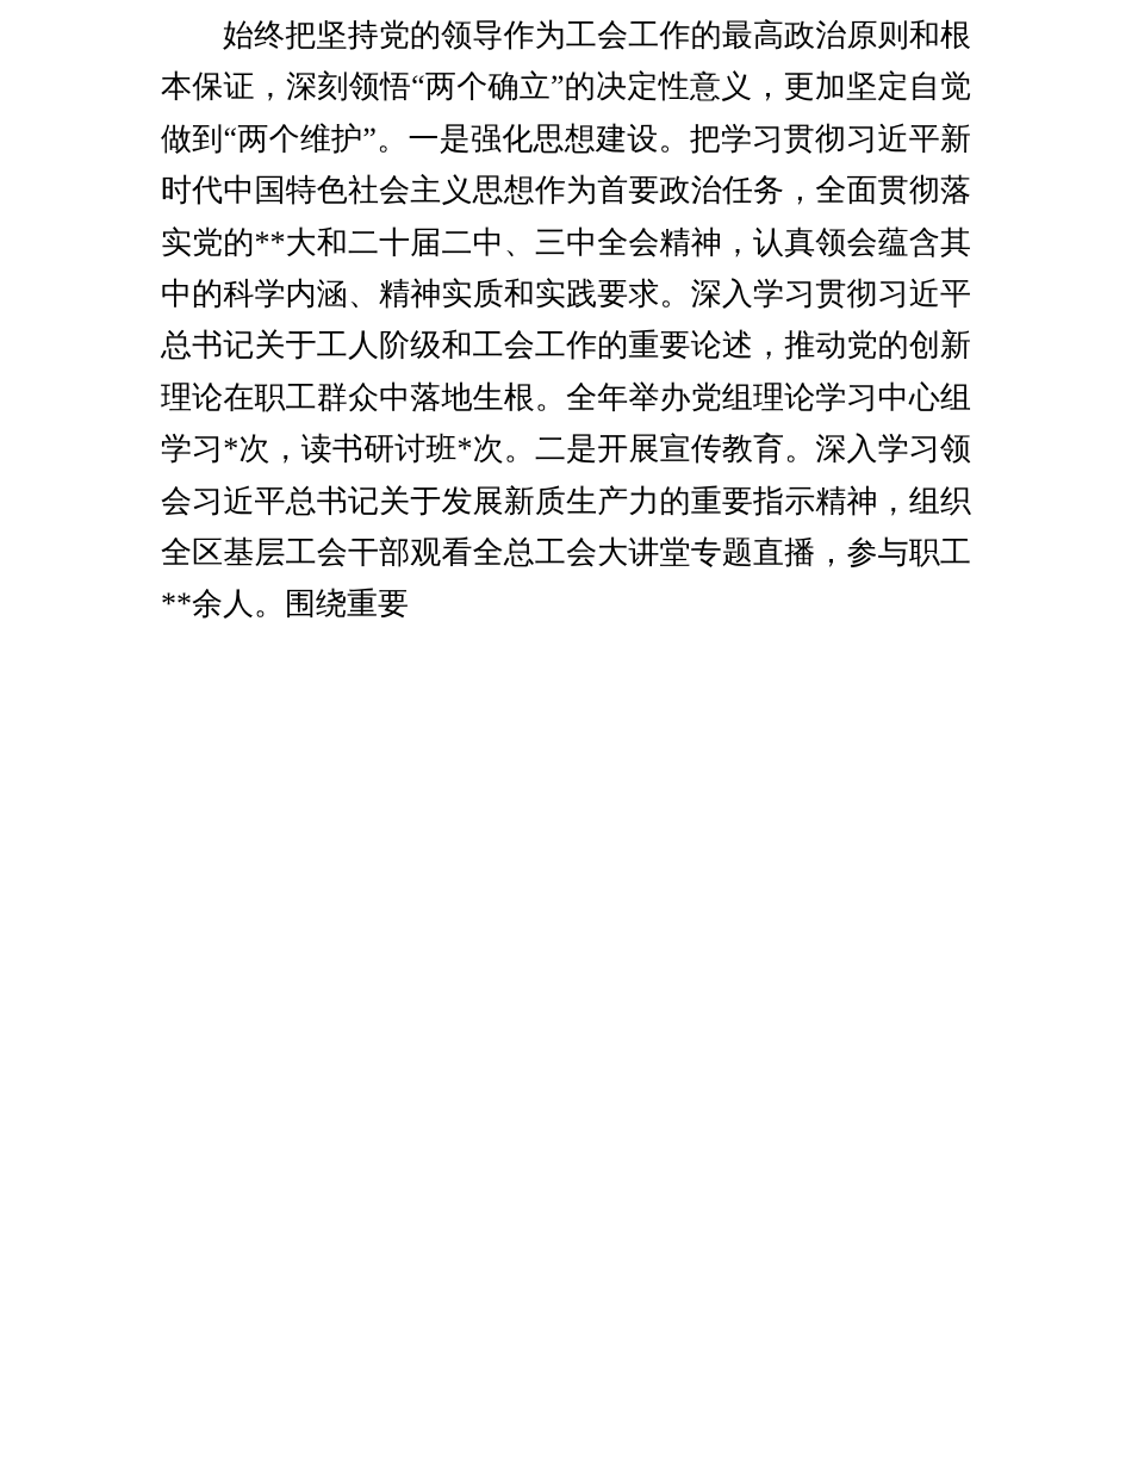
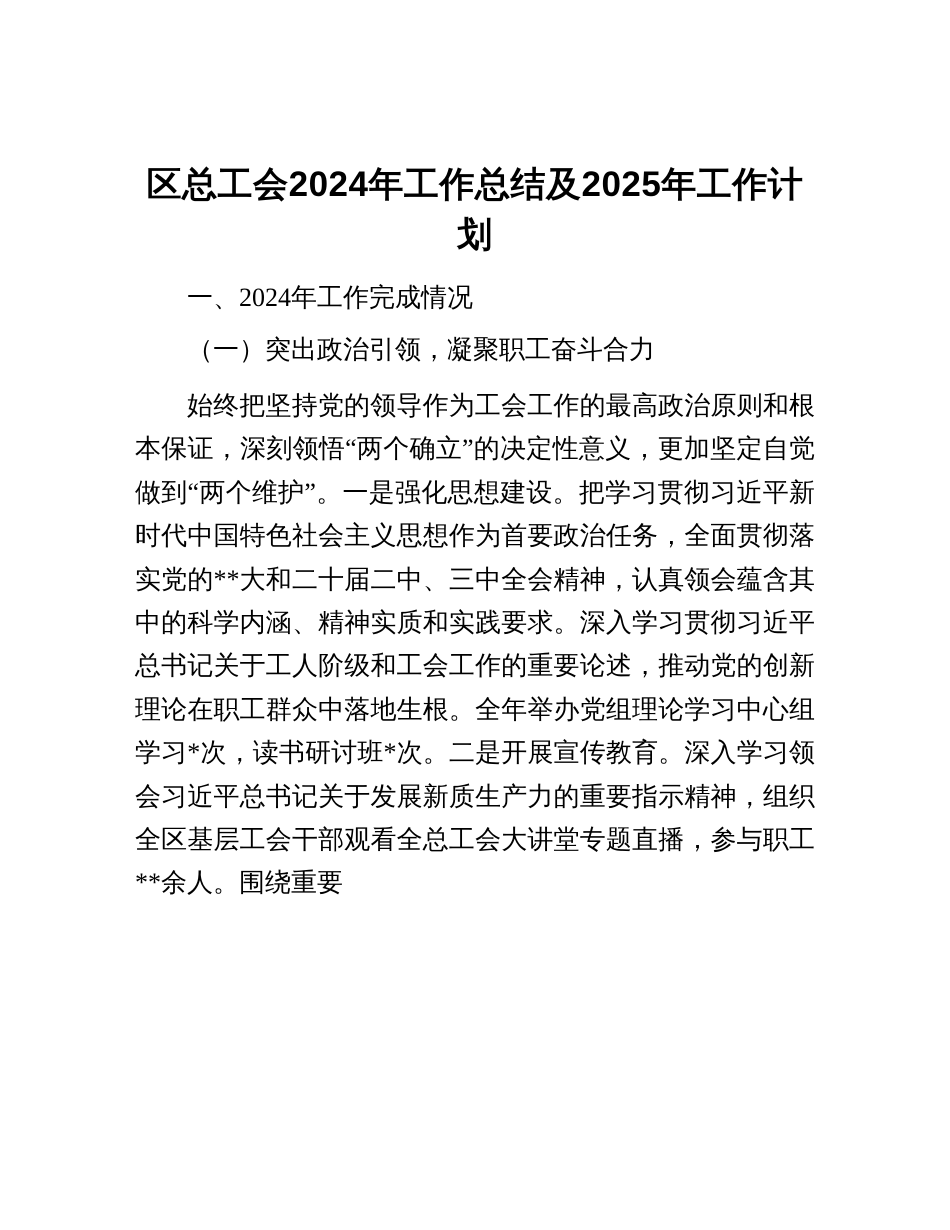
+ 区总工会2024年工作总结及2025年工作计划
+ 一、2024年工作完成情况
+ （一）突出政治引领，凝聚职工奋斗合力
  始终把坚持党的领导作为工会工作的最高政治原则和根本保证，深刻领悟“两个确立”的决定性意义，更加坚定自觉做到“两个维护”。一是强化思想建设。把学习贯彻习近平新时代中国特色社会主义思想作为首要政治任务，全面贯彻落实党的**大和二十届二中、三中全会精神，认真领会蕴含其中的科学内涵、精神实质和实践要求。深入学习贯彻习近平总书记关于工人阶级和工会工作的重要论述，推动党的创新理论在职工群众中落地生根。全年举办党组理论学习中心组学习*次，读书研讨班*次。二是开展宣传教育。深入学习领会习近平总书记关于发展新质生产力的重要指示精神，组织全区基层工会干部观看全总工会大讲堂专题直播，参与职工**余人。围绕重要
